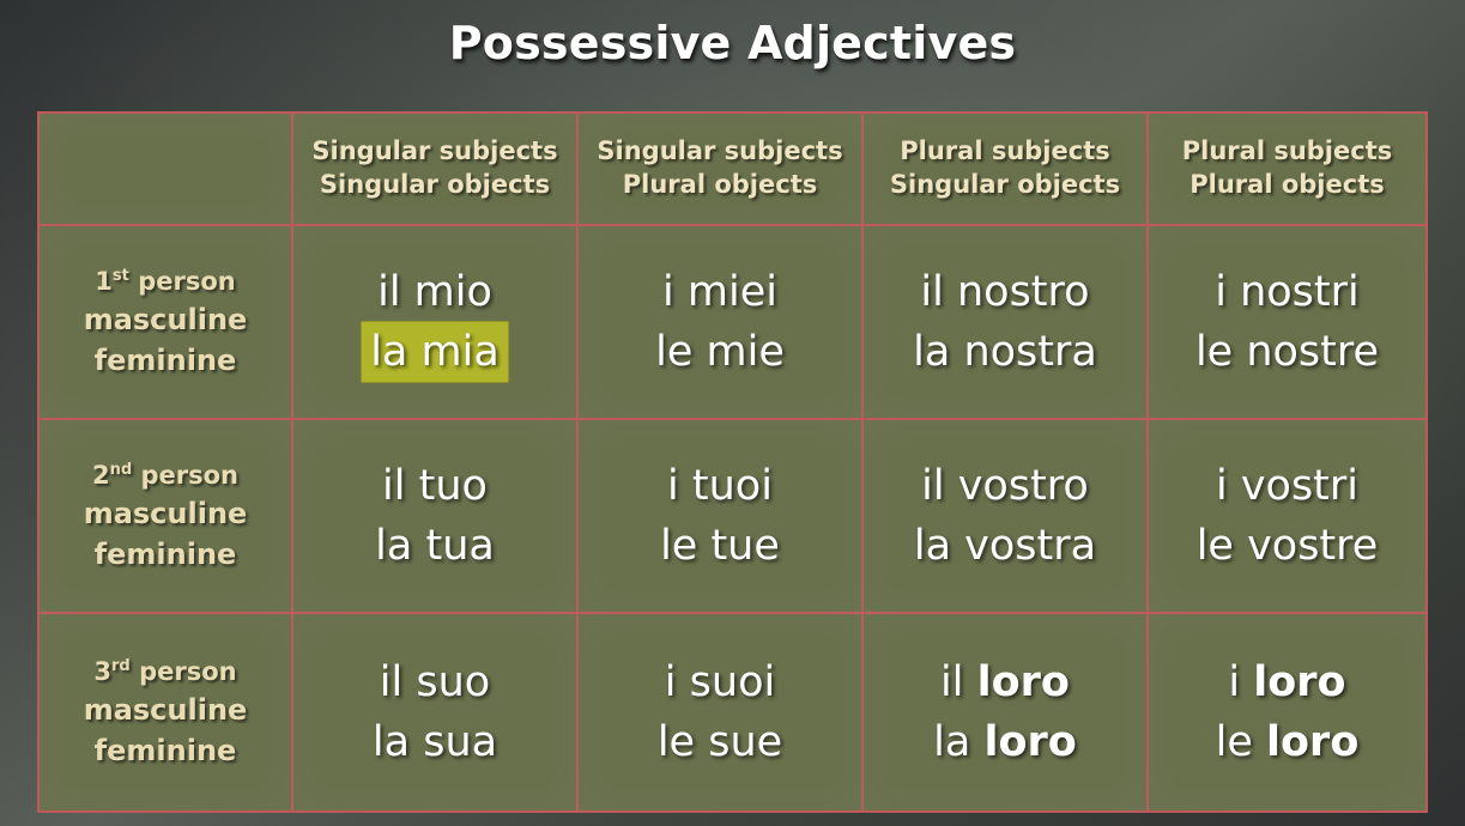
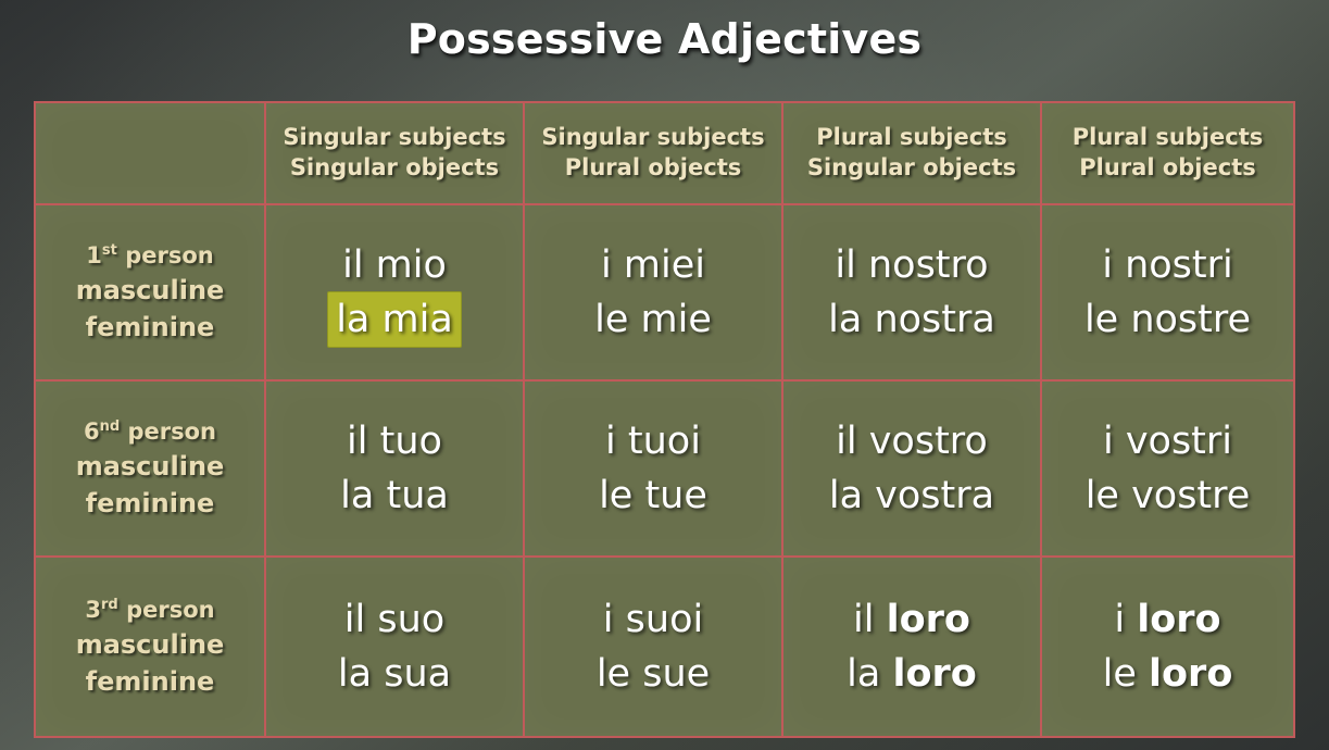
  Possessive Adjectives
  	Singular subjectsSingular objects	Singular subjectsPlural objects	Plural subjectsSingular objects	Plural subjectsPlural objects
  1st personmasculinefeminine	il miola mia	i mieile mie	il nostrola nostra	i nostrile nostre
- 2nd personmasculinefeminine	il tuola tua	i tuoile tue	il vostrola vostra	i vostrile vostre
+ 6nd personmasculinefeminine	il tuola tua	i tuoile tue	il vostrola vostra	i vostrile vostre
  3rd personmasculinefeminine	il suola sua	i suoile sue	il lorola loro	i lorole loro
